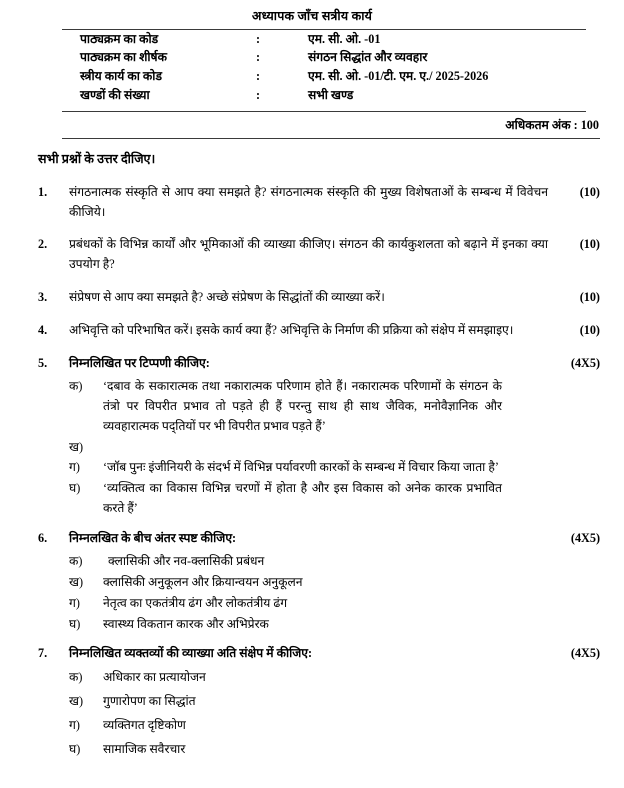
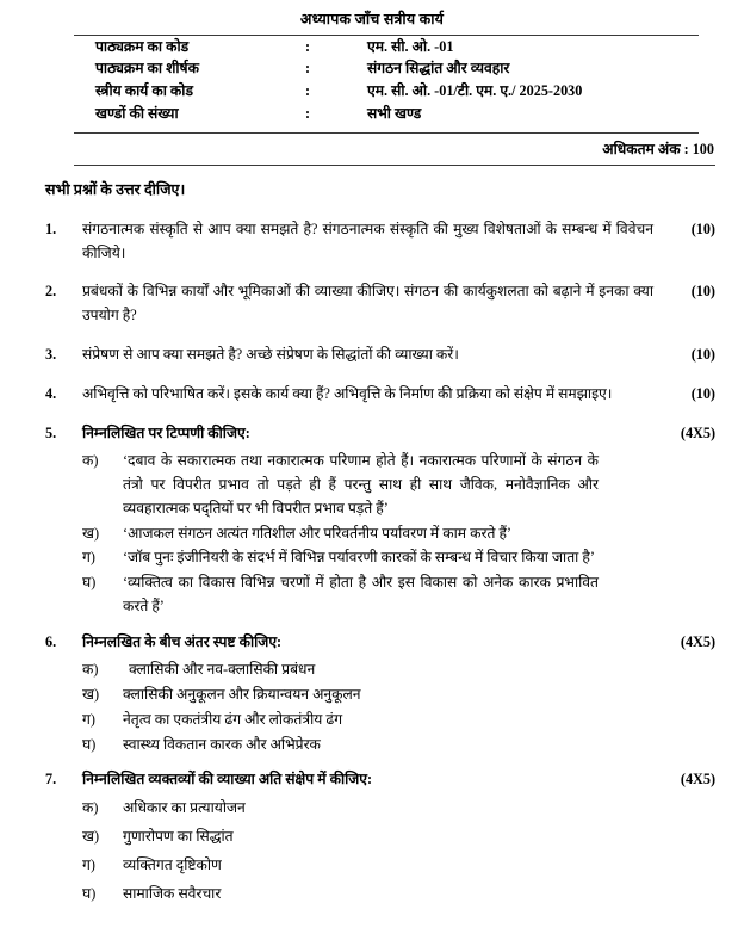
  अध्यापक जाँच सत्रीय कार्य
  पाठ्यक्रम का कोड	:	एम. सी. ओ. -01
  पाठ्यक्रम का शीर्षक	:	संगठन सिद्धांत और व्यवहार
- स्त्रीय कार्य का कोड	:	एम. सी. ओ. -01/टी. एम. ए./ 2025-2026
+ स्त्रीय कार्य का कोड	:	एम. सी. ओ. -01/टी. एम. ए./ 2025-2030
  खण्डों की संख्या	:	सभी खण्ड
  अधिकतम अंक : 100
  सभी प्रश्नों के उत्तर दीजिए।
  1.
  संगठनात्मक संस्कृति से आप क्या समझते है? संगठनात्मक संस्कृति की मुख्य विशेषताओं के सम्बन्ध में विवेचन कीजिये।
  (10)
  2.
  प्रबंधकों के विभिन्न कार्यों और भूमिकाओं की व्याख्या कीजिए। संगठन की कार्यकुशलता को बढ़ाने में इनका क्या उपयोग है?
  (10)
  3.
  संप्रेषण से आप क्या समझते है? अच्छे संप्रेषण के सिद्धांतों की व्याख्या करें।
  (10)
  4.
  अभिवृत्ति को परिभाषित करें। इसके कार्य क्या हैं? अभिवृत्ति के निर्माण की प्रक्रिया को संक्षेप में समझाइए।
  (10)
  5.
  निम्नलिखित पर टिप्पणी कीजिए:
  (4X5)
  क)
  ‘दबाव के सकारात्मक तथा नकारात्मक परिणाम होते हैं। नकारात्मक परिणामों के संगठन के तंत्रो पर विपरीत प्रभाव तो पड़ते ही हैं परन्तु साथ ही साथ जैविक, मनोवैज्ञानिक और व्यवहारात्मक पद्तियों पर भी विपरीत प्रभाव पड़ते हैं’
  ख)
+ ‘आजकल संगठन अत्यंत गतिशील और परिवर्तनीय पर्यावरण में काम करते हैं’
  ग)
  ‘जॉब पुनः इंजीनियरी के संदर्भ में विभिन्न पर्यावरणी कारकों के सम्बन्ध में विचार किया जाता है’
  घ)
  ‘व्यक्तित्व का विकास विभिन्न चरणों में होता है और इस विकास को अनेक कारक प्रभावित करते हैं’
  6.
  निम्नलखित के बीच अंतर स्पष्ट कीजिए:
  (4X5)
  क)
  क्लासिकी और नव-क्लासिकी प्रबंधन
  ख)
  क्लासिकी अनुकूलन और क्रियान्वयन अनुकूलन
  ग)
  नेतृत्व का एकतंत्रीय ढंग और लोकतंत्रीय ढंग
  घ)
  स्वास्थ्य विकतान कारक और अभिप्रेरक
  7.
  निम्नलिखित व्यक्तव्यों की व्याख्या अति संक्षेप में कीजिए:
  (4X5)
  क)
  अधिकार का प्रत्यायोजन
  ख)
  गुणारोपण का सिद्धांत
  ग)
  व्यक्तिगत दृष्टिकोण
  घ)
  सामाजिक सवैरचार
